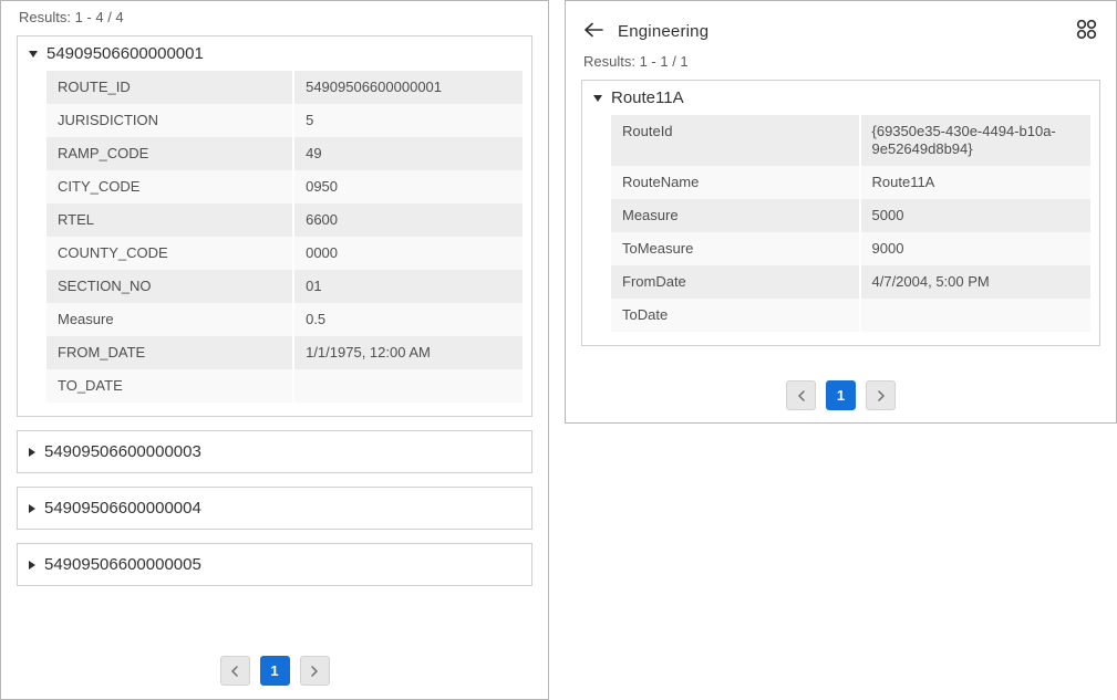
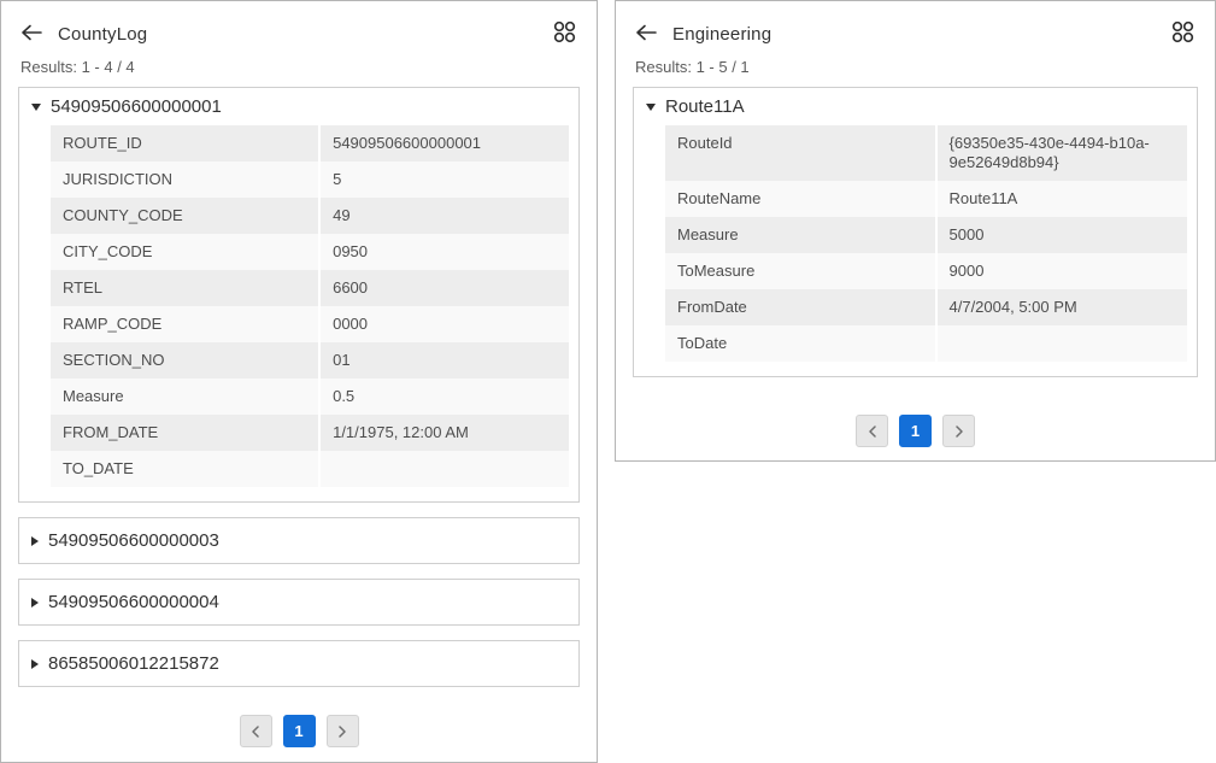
+ CountyLog
  Results: 1 - 4 / 4
  54909506600000001
  ROUTE_ID	54909506600000001
  JURISDICTION	5
- RAMP_CODE	49
+ COUNTY_CODE	49
  CITY_CODE	0950
  RTEL	6600
- COUNTY_CODE	0000
+ RAMP_CODE	0000
  SECTION_NO	01
  Measure	0.5
  FROM_DATE	1/1/1975, 12:00 AM
  TO_DATE
  54909506600000003
  54909506600000004
- 54909506600000005
+ 86585006012215872
  1
  Engineering
- Results: 1 - 1 / 1
+ Results: 1 - 5 / 1
  Route11A
  RouteId	{69350e35-430e-4494-b10a-9e52649d8b94}
  RouteName	Route11A
  Measure	5000
  ToMeasure	9000
  FromDate	4/7/2004, 5:00 PM
  ToDate
  1
